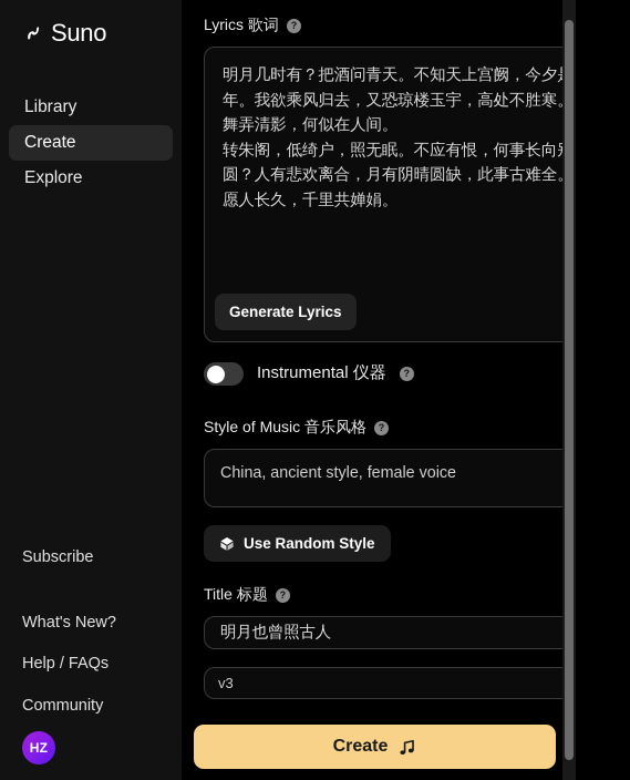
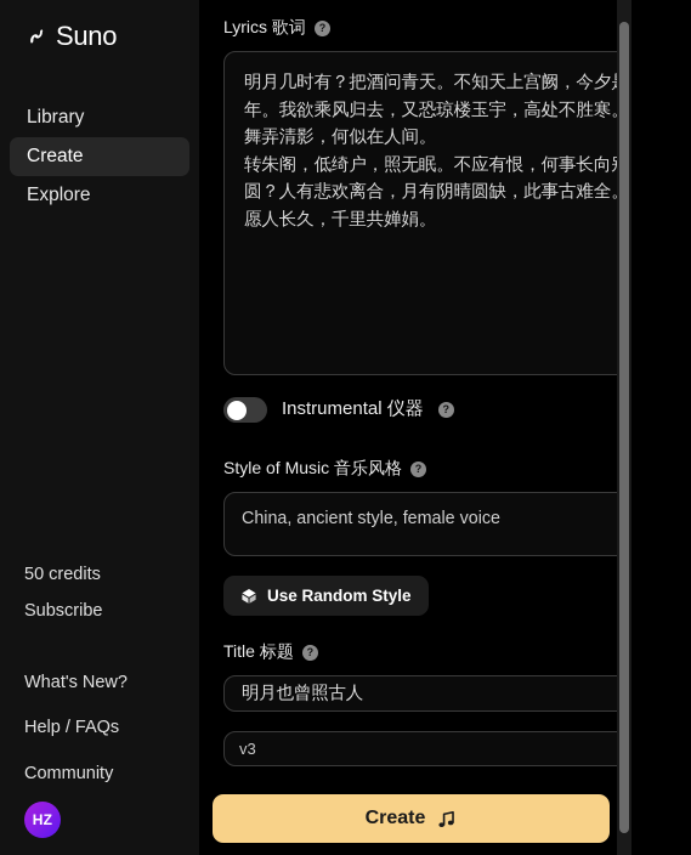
  Suno
  Library
  Create
  Explore
+ 50 credits
  Subscribe
  What's New?
  Help / FAQs
  Community
  HZ
  Lyrics 歌词
  ?
  明月几时有？把酒问青天。不知天上宫阙，今夕年。我欲乘风归去，又恐琼楼玉宇，高处不胜寒舞弄清影，何似在人间。
  转朱阁，低绮户，照无眠。不应有恨，何事长向圆？人有悲欢离合，月有阴晴圆缺，此事古难全愿人长久，千里共婵娟。
- Generate Lyrics
  Instrumental 仪器
  ?
  Style of Music 音乐风格
  ?
  China, ancient style, female voice
  Use Random Style
  Title 标题
  ?
  明月也曾照古人
  v3
  Create
